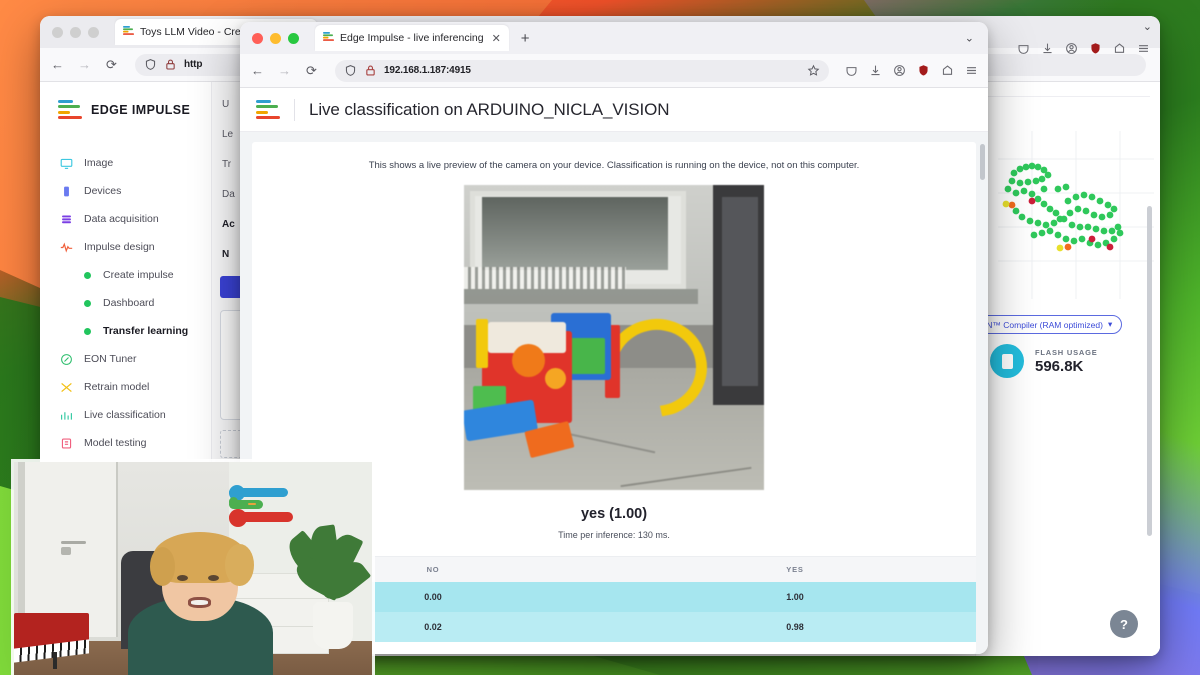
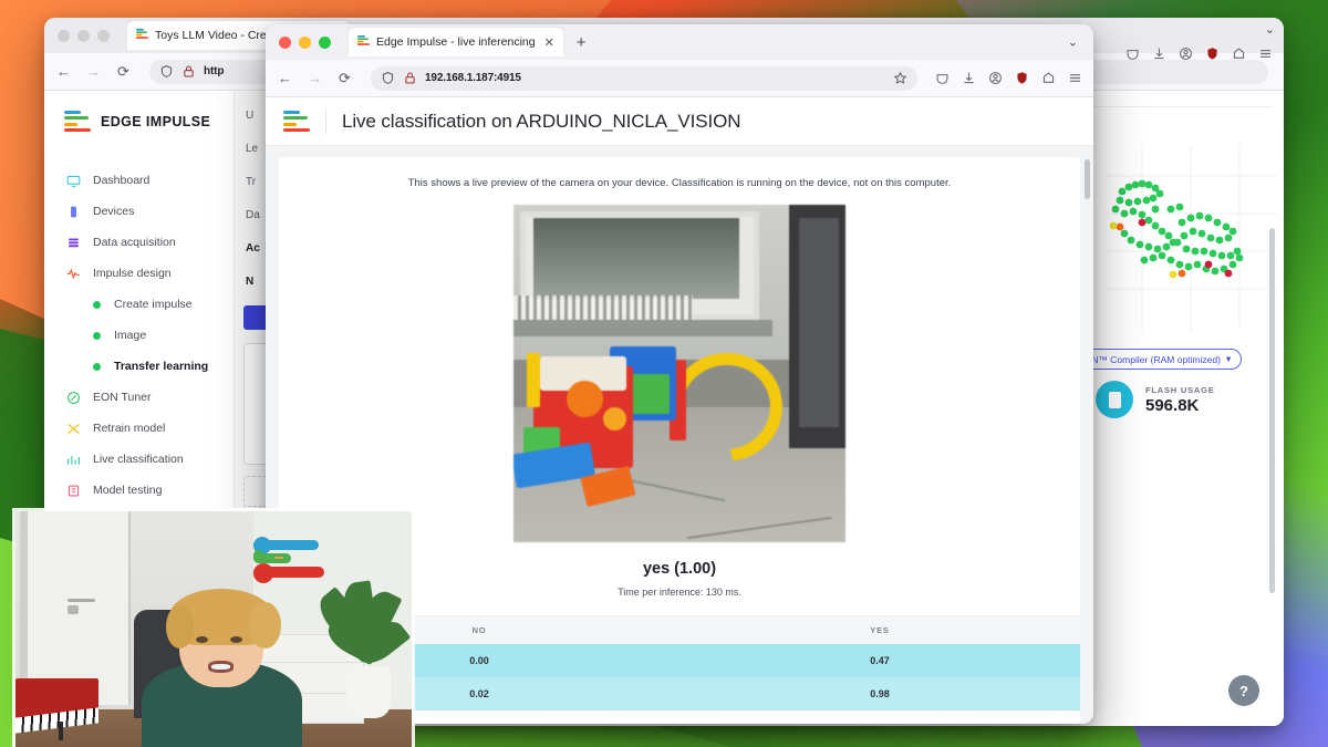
  ←
  →
  ⟳
  http
  EDGE IMPULSE
- Image
+ Dashboard
  Devices
  Data acquisition
  Impulse design
  Create impulse
- Dashboard
+ Image
  Transfer learning
  EON Tuner
  Retrain model
  Live classification
  Model testing
  U
  Le
  Tr
  Da
  Ac
  N
  N™ Compiler (RAM optimized)
  ▾
  FLASH USAGE
  596.8K
  ?
  ⌄
  Edge Impulse - live inferencing
  ✕
  +
  ⌄
  ←
  →
  ⟳
  192.168.1.187:4915
  Live classification on ARDUINO_NICLA_VISION
  This shows a live preview of the camera on your device. Classification is running on the device, not on this computer.
  yes (1.00)
  Time per inference: 130 ms.
  NO	YES
- 0.00	1.00
+ 0.00	0.47
  0.02	0.98
